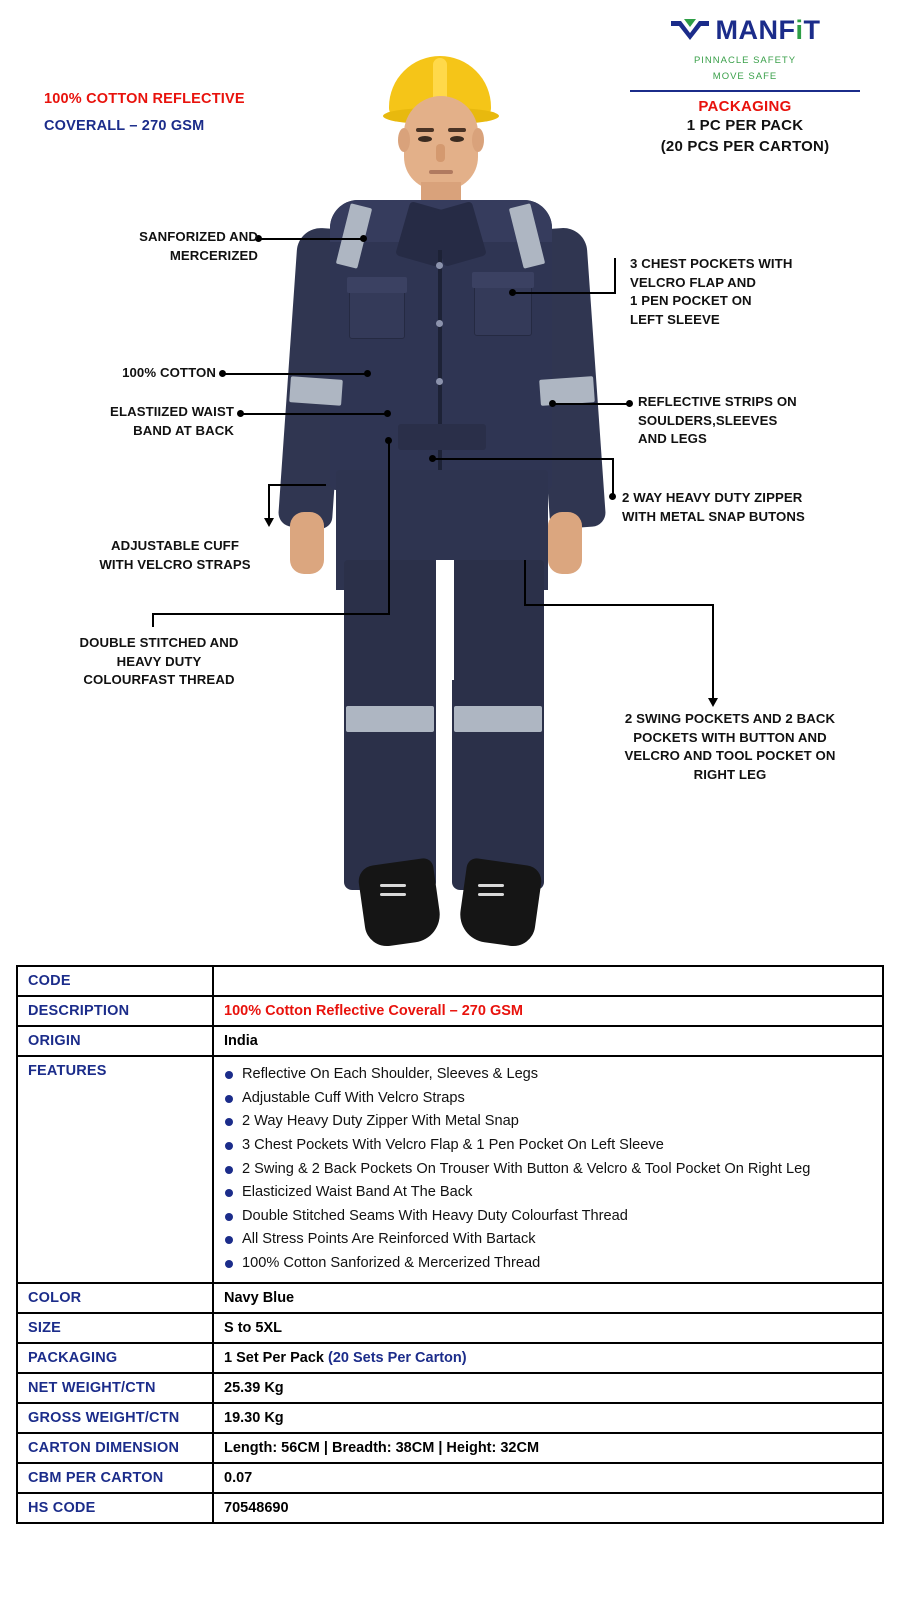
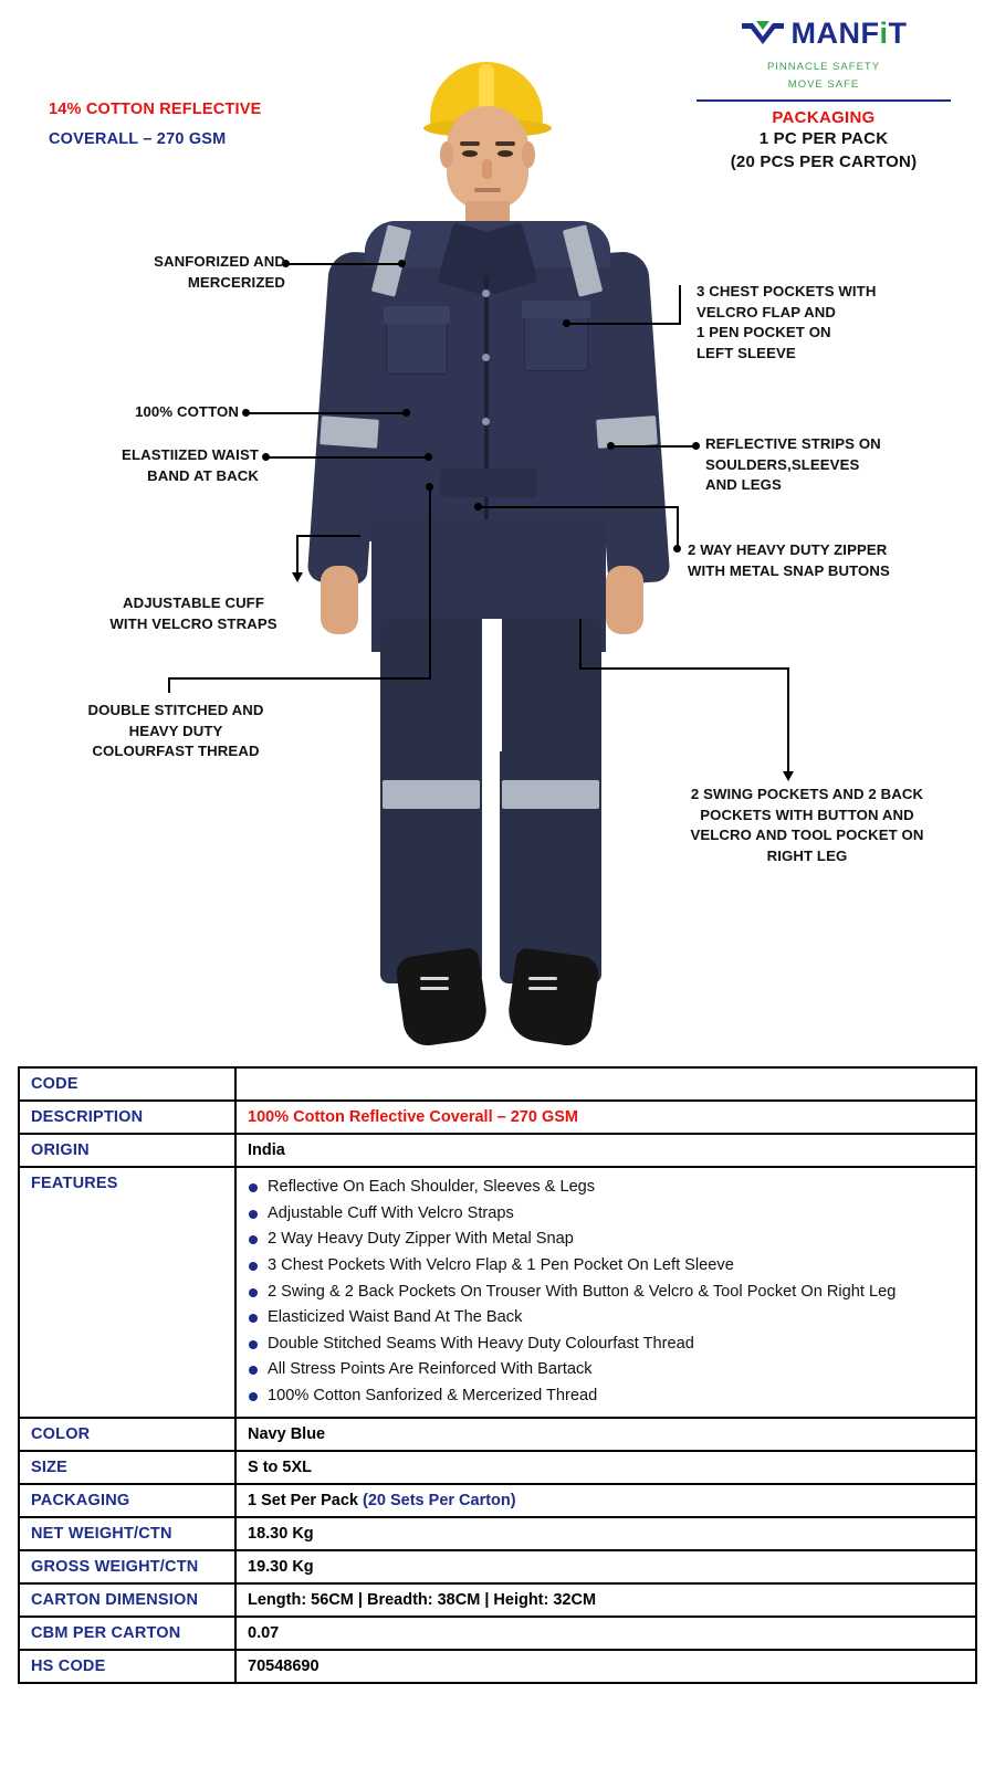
- 100% COTTON REFLECTIVE
+ 14% COTTON REFLECTIVE
  COVERALL – 270 GSM
  MANFiT
  PINNACLE SAFETY
  MOVE SAFE
  PACKAGING
  1 PC PER PACK
  (20 PCS PER CARTON)
  SANFORIZED AND
  MERCERIZED
  100% COTTON
  ELASTIIZED WAIST
  BAND AT BACK
  ADJUSTABLE CUFF
  WITH VELCRO STRAPS
  DOUBLE STITCHED AND
  HEAVY DUTY
  COLOURFAST THREAD
  3 CHEST POCKETS WITH
  VELCRO FLAP AND
  1 PEN POCKET ON
  LEFT SLEEVE
  REFLECTIVE STRIPS ON
  SOULDERS,SLEEVES
  AND LEGS
  2 WAY HEAVY DUTY ZIPPER
  WITH METAL SNAP BUTONS
  2 SWING POCKETS AND 2 BACK
  POCKETS WITH BUTTON AND
  VELCRO AND TOOL POCKET ON
  RIGHT LEG
  CODE
  DESCRIPTION	100% Cotton Reflective Coverall – 270 GSM
  ORIGIN	India
  FEATURES	Reflective On Each Shoulder, Sleeves & Legs Adjustable Cuff With Velcro Straps 2 Way Heavy Duty Zipper With Metal Snap 3 Chest Pockets With Velcro Flap & 1 Pen Pocket On Left Sleeve 2 Swing & 2 Back Pockets On Trouser With Button & Velcro & Tool Pocket On Right Leg Elasticized Waist Band At The Back Double Stitched Seams With Heavy Duty Colourfast Thread All Stress Points Are Reinforced With Bartack 100% Cotton Sanforized & Mercerized Thread
  COLOR	Navy Blue
  SIZE	S to 5XL
  PACKAGING	1 Set Per Pack (20 Sets Per Carton)
- NET WEIGHT/CTN	25.39 Kg
+ NET WEIGHT/CTN	18.30 Kg
  GROSS WEIGHT/CTN	19.30 Kg
  CARTON DIMENSION	Length: 56CM | Breadth: 38CM | Height: 32CM
  CBM PER CARTON	0.07
  HS CODE	70548690
